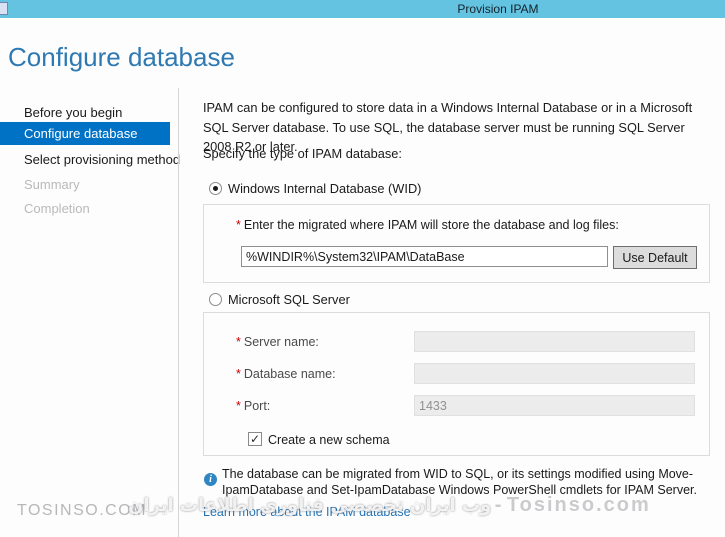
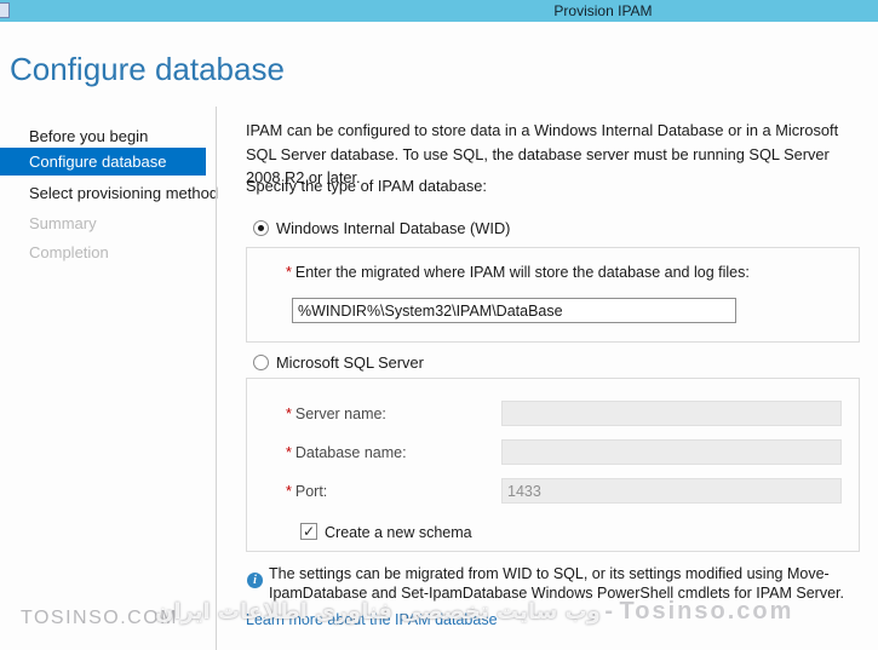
  Provision IPAM
  Configure database
  Before you begin
  Configure database
  Select provisioning method
  Summary
  Completion
  IPAM can be configured to store data in a Windows Internal Database or in a Microsoft SQL Server database. To use SQL, the database server must be running SQL Server 2008 R2 or later.
  Specify the type of IPAM database:
  Windows Internal Database (WID)
  * Enter the migrated where IPAM will store the database and log files:
  %WINDIR%\System32\IPAM\DataBase
- Use Default
  Microsoft SQL Server
  * Server name:
  * Database name:
  * Port:
  1433
  ✓
  Create a new schema
  i
- The database can be migrated from WID to SQL, or its settings modified using Move-IpamDatabase and Set-IpamDatabase Windows PowerShell cmdlets for IPAM Server.
+ The settings can be migrated from WID to SQL, or its settings modified using Move-IpamDatabase and Set-IpamDatabase Windows PowerShell cmdlets for IPAM Server.
  Learn more about the IPAM database
  TOSINSO.COM
- وب ایران تخصصی فناوری اطلاعات ایران - Tosinso.com
+ وب سایت تخصصی فناوری اطلاعات ایران - Tosinso.com
